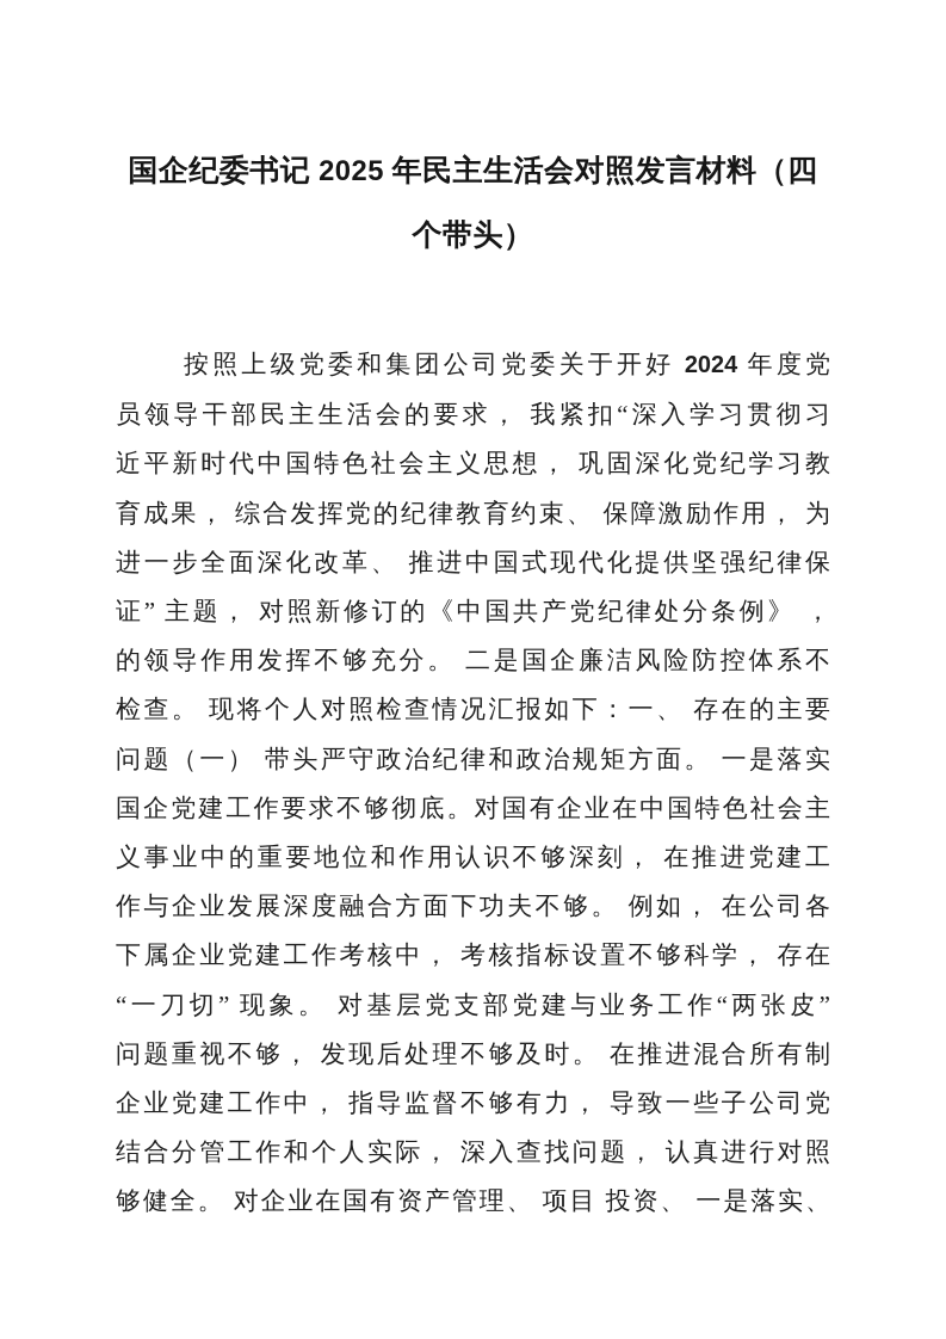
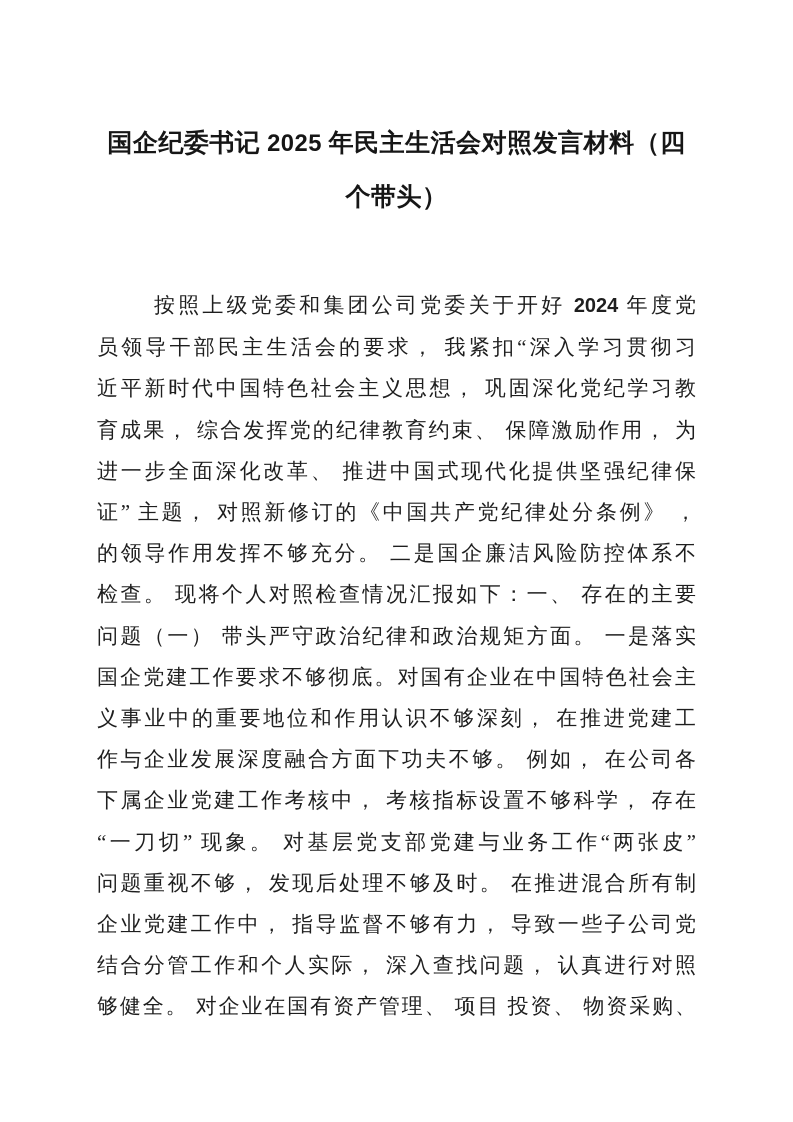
  国企纪委书记 2025 年民主生活会对照发言材料（四
  个带头）
  按照上级党委和集团公司党委关于开好 2024 年度党
  员领导干部民主生活会的要求， 我紧扣“深入学习贯彻习
  近平新时代中国特色社会主义思想， 巩固深化党纪学习教
  育成果， 综合发挥党的纪律教育约束、 保障激励作用， 为
  进一步全面深化改革、 推进中国式现代化提供坚强纪律保
  证” 主题， 对照新修订的《中国共产党纪律处分条例》 ，
  的领导作用发挥不够充分。 二是国企廉洁风险防控体系不
  检查。 现将个人对照检查情况汇报如下：一、 存在的主要
  问题（一） 带头严守政治纪律和政治规矩方面。 一是落实
  国企党建工作要求不够彻底。对国有企业在中国特色社会主
  义事业中的重要地位和作用认识不够深刻， 在推进党建工
  作与企业发展深度融合方面下功夫不够。 例如， 在公司各
  下属企业党建工作考核中， 考核指标设置不够科学， 存在
  “一刀切” 现象。 对基层党支部党建与业务工作“两张皮”
  问题重视不够， 发现后处理不够及时。 在推进混合所有制
  企业党建工作中， 指导监督不够有力， 导致一些子公司党
  结合分管工作和个人实际， 深入查找问题， 认真进行对照
- 够健全。 对企业在国有资产管理、 项目 投资、 一是落实、
+ 够健全。 对企业在国有资产管理、 项目 投资、 物资采购、
